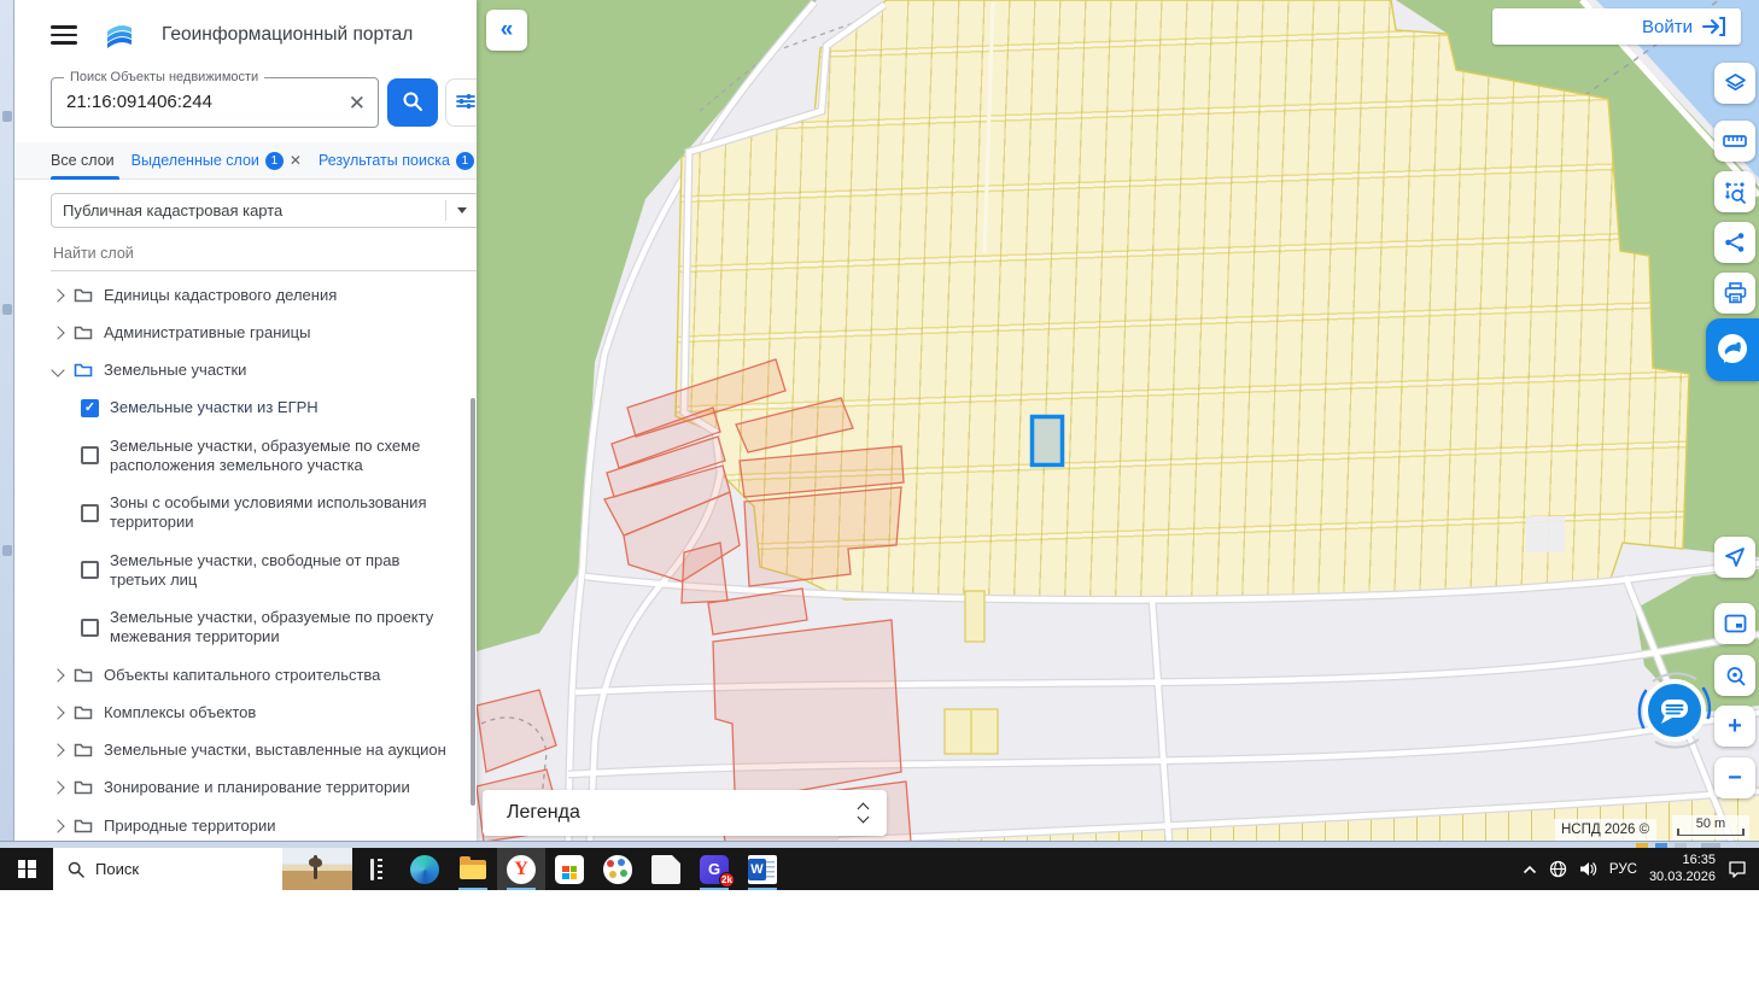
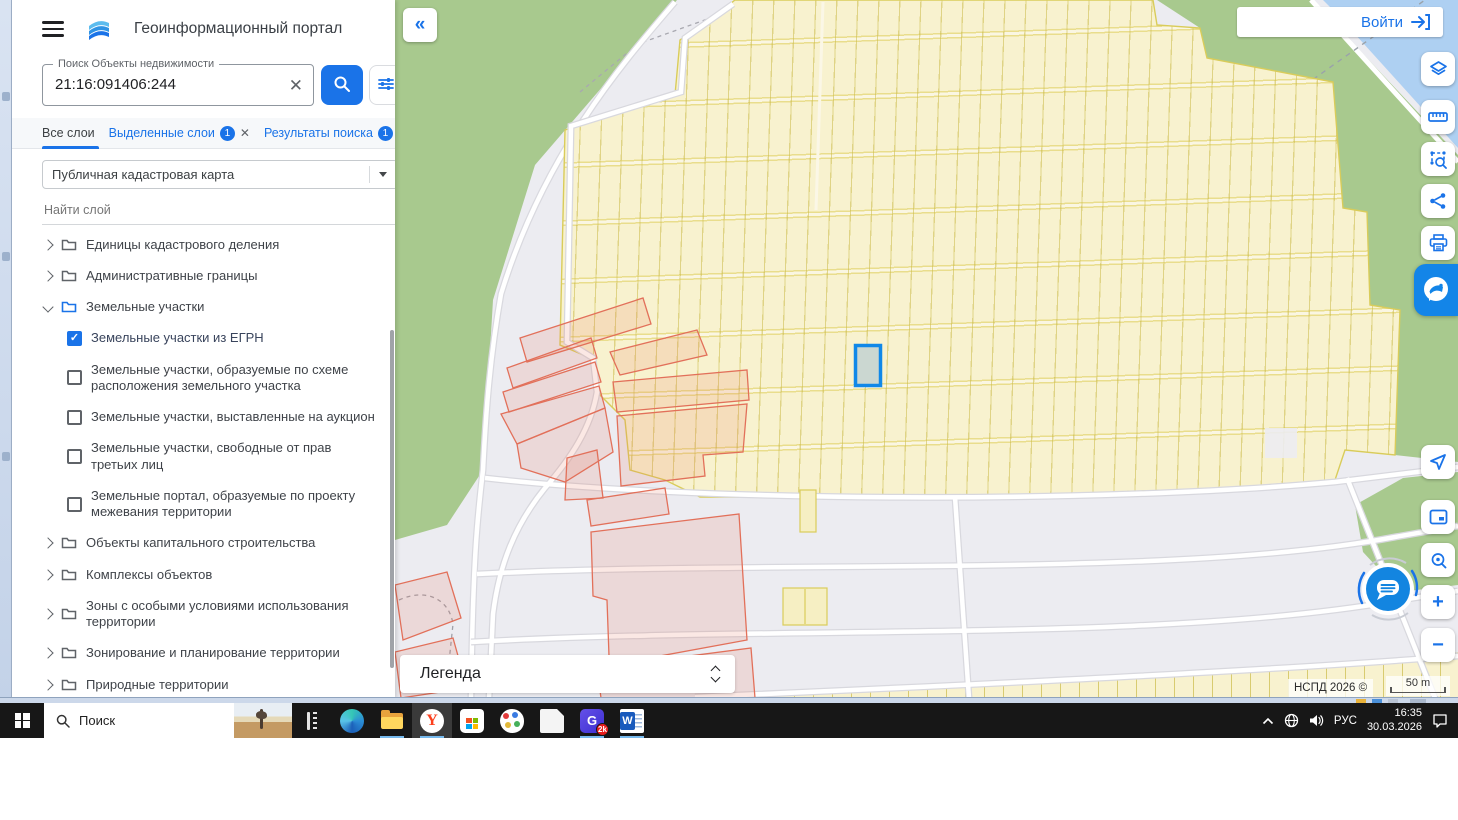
  Геоинформационный портал
  Поиск Объекты недвижимости
  21:16:091406:244
  ✕
  Все слои
  Выделенные слои
  1
  ✕
  Результаты поиска
  1
  Публичная кадастровая карта
  Найти слой
  Единицы кадастрового деления
  Административные границы
  Земельные участки
  ✓
  Земельные участки из ЕГРН
  Земельные участки, образуемые по схеме расположения земельного участка
- Зоны с особыми условиями использования территории
+ Земельные участки, выставленные на аукцион
  Земельные участки, свободные от прав третьих лиц
- Земельные участки, образуемые по проекту межевания территории
+ Земельные портал, образуемые по проекту межевания территории
  Объекты капитального строительства
  Комплексы объектов
- Земельные участки, выставленные на аукцион
+ Зоны с особыми условиями использования территории
  Зонирование и планирование территории
  Природные территории
  «
  Войти
  +
  −
  Легенда
  НСПД 2026 ©
  50 m
  Поиск
  Y
  G
  2k
  W
  РУС
  16:35
  30.03.2026
